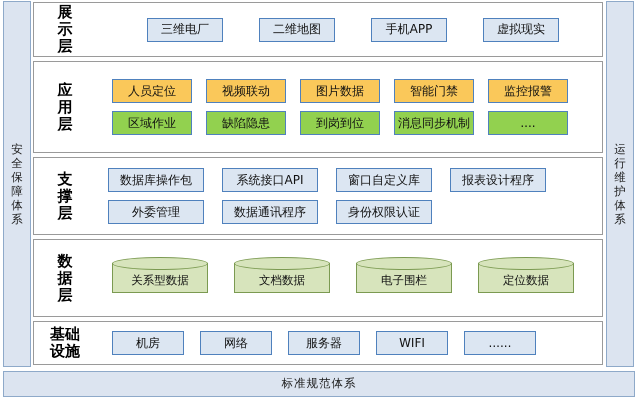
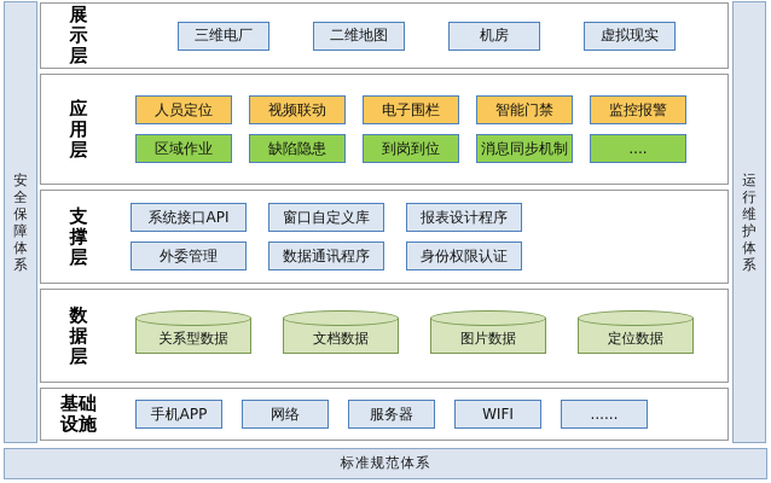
  安全保障体系
  运行维护体系
  展示层
  三维电厂
  二维地图
- 手机APP
+ 机房
  虚拟现实
  应用层
  人员定位
  视频联动
- 图片数据
+ 电子围栏
  智能门禁
  监控报警
  区域作业
  缺陷隐患
  到岗到位
  消息同步机制
  ....
  支撑层
- 数据库操作包
  系统接口API
  窗口自定义库
  报表设计程序
  外委管理
  数据通讯程序
  身份权限认证
  数据层
  关系型数据
  文档数据
- 电子围栏
+ 图片数据
  定位数据
  基础设施
- 机房
+ 手机APP
  网络
  服务器
  WIFI
  ......
  标准规范体系
